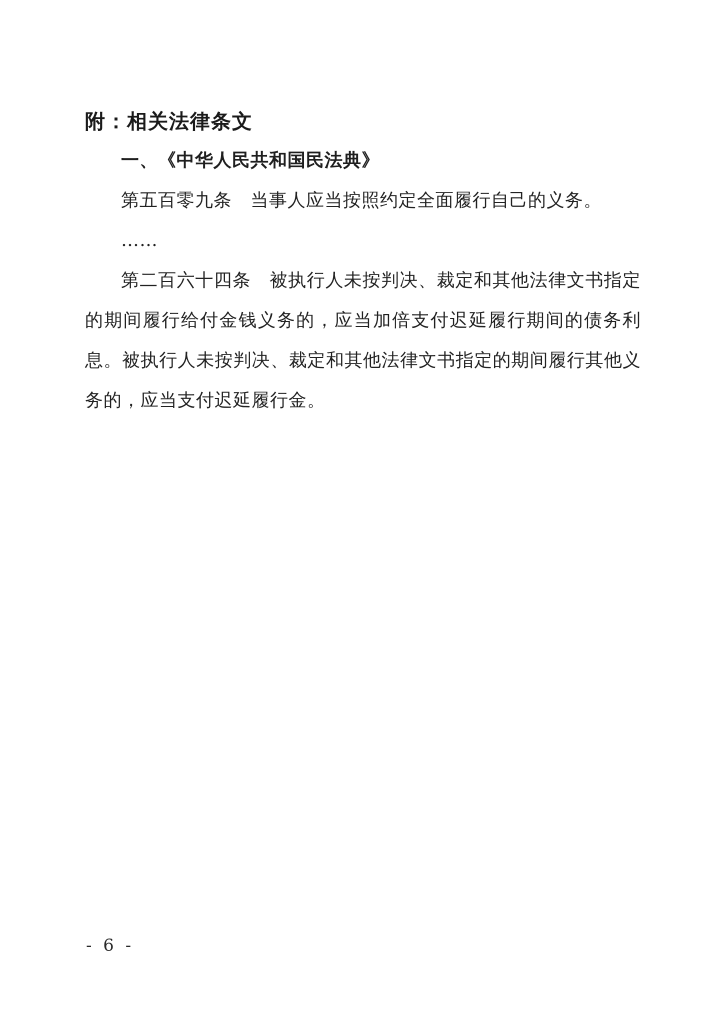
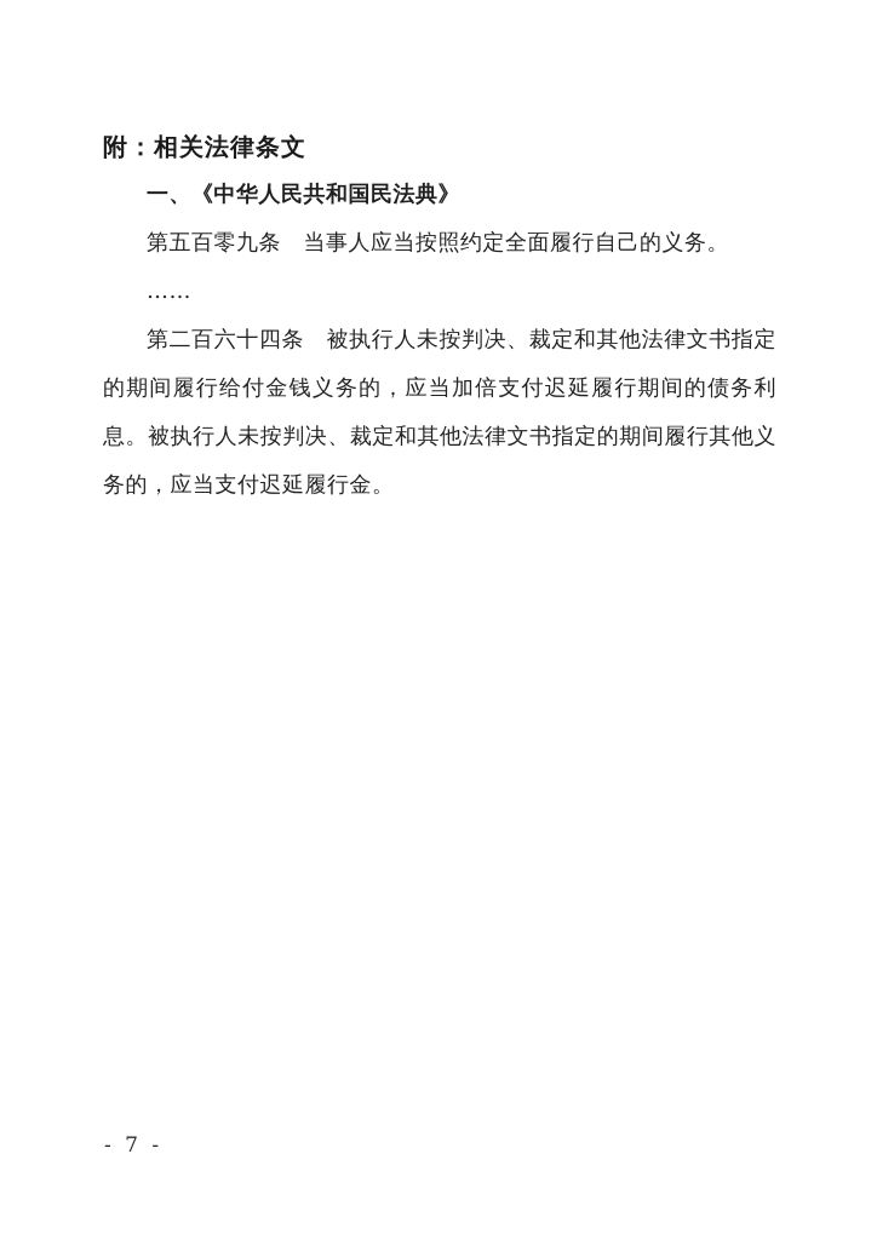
  附：相关法律条文
  一、《中华人民共和国民法典》
  第五百零九条 当事人应当按照约定全面履行自己的义务。
  ……
  第二百六十四条 被执行人未按判决、裁定和其他法律文书指定的期间履行给付金钱义务的，应当加倍支付迟延履行期间的债务利息。被执行人未按判决、裁定和其他法律文书指定的期间履行其他义务的，应当支付迟延履行金。
- - 6 -
+ - 7 -
